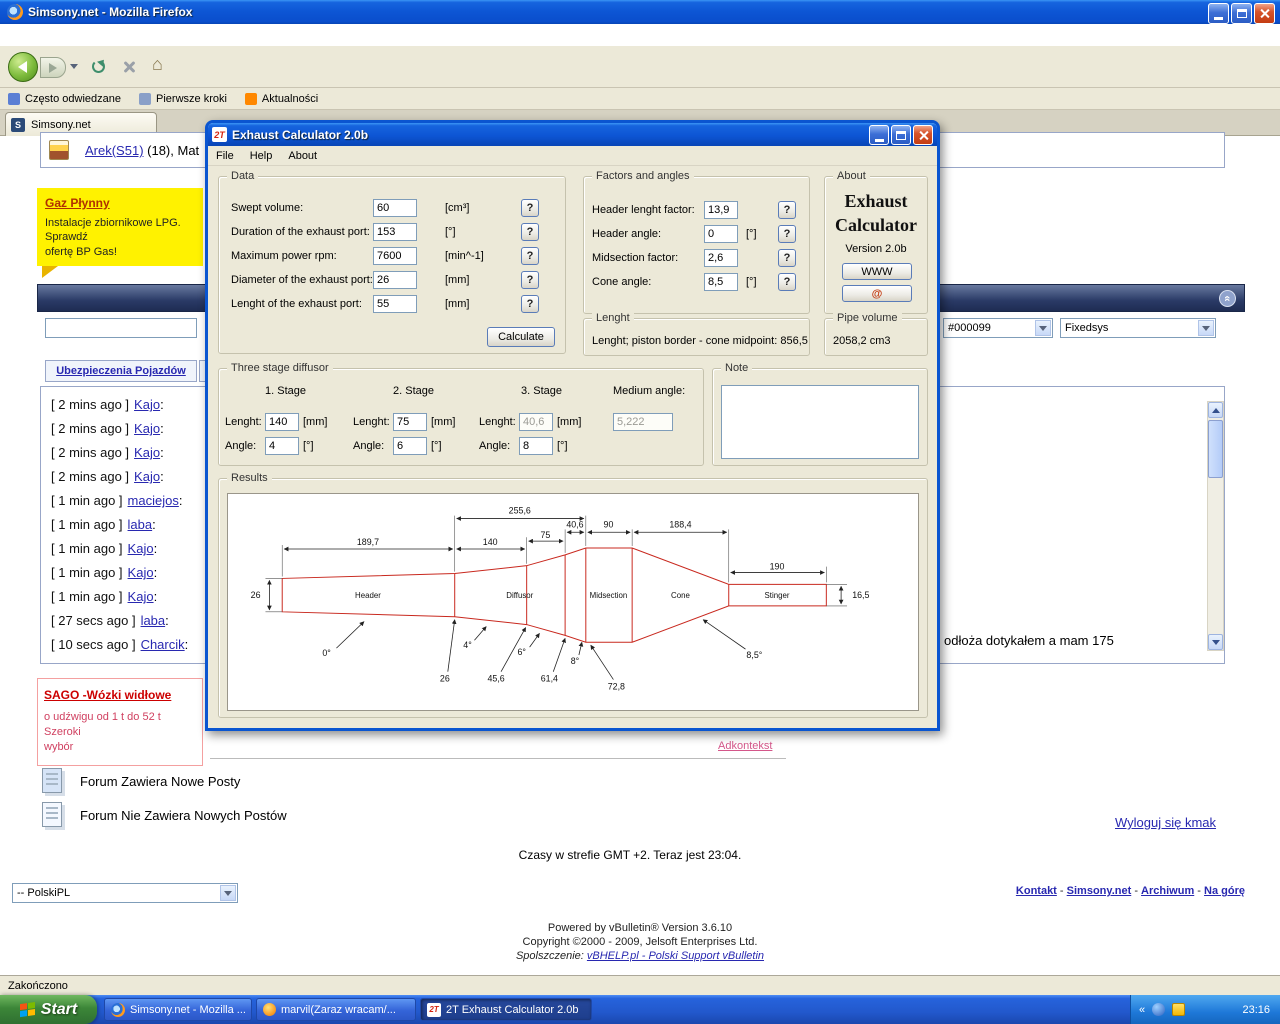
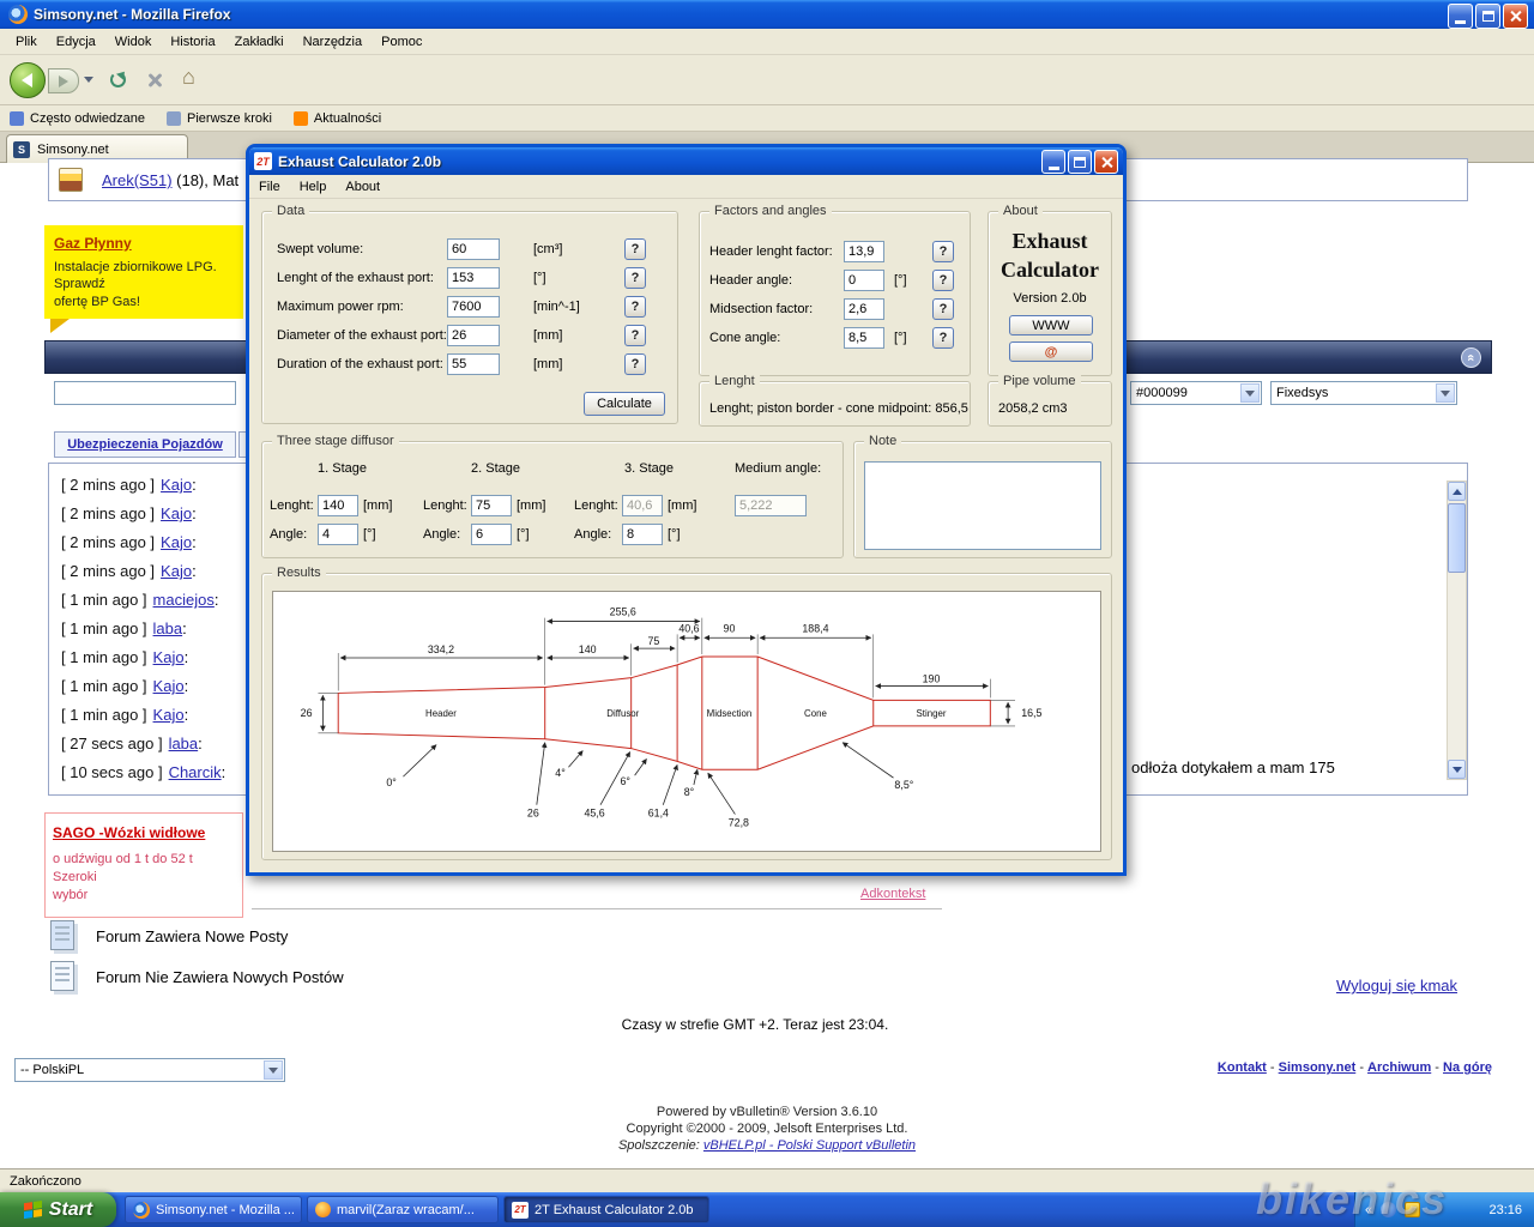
  Simsony.net - Mozilla Firefox
+ Plik
+ Edycja
+ Widok
+ Historia
+ Zakładki
+ Narzędzia
+ Pomoc
  ⌂
  Często odwiedzane
  Pierwsze kroki
  Aktualności
  S
  Simsony.net
  Arek(S51) (18), Mat
  Gaz Płynny
  Instalacje zbiornikowe LPG. Sprawdź
  ofertę BP Gas!
  #000099
  Fixedsys
  Ubezpieczenia Pojazdów
  [ 2 mins ago ] Kajo:
  [ 2 mins ago ] Kajo:
  [ 2 mins ago ] Kajo:
  [ 2 mins ago ] Kajo:
  [ 1 min ago ] maciejos:
  [ 1 min ago ] laba:
  [ 1 min ago ] Kajo:
  [ 1 min ago ] Kajo:
  [ 1 min ago ] Kajo:
  [ 27 secs ago ] laba:
  [ 10 secs ago ] Charcik:
  odłoża dotykałem a mam 175
  SAGO -Wózki widłowe
  o udźwigu od 1 t do 52 t Szeroki
  wybór
  Adkontekst
  Forum Zawiera Nowe Posty
  Forum Nie Zawiera Nowych Postów
  Wyloguj się kmak
  Czasy w strefie GMT +2. Teraz jest 23:04.
  -- PolskiPL
  Kontakt - Simsony.net - Archiwum - Na górę
  Powered by vBulletin® Version 3.6.10
  Copyright ©2000 - 2009, Jelsoft Enterprises Ltd.
  Spolszczenie: vBHELP.pl - Polski Support vBulletin
  2T
  Exhaust Calculator 2.0b
  File
  Help
  About
  Data
  Swept volume:
  60
  [cm³]
  ?
- Duration of the exhaust port:
+ Lenght of the exhaust port:
  153
  [°]
  ?
  Maximum power rpm:
  7600
  [min^-1]
  ?
  Diameter of the exhaust port:
  26
  [mm]
  ?
- Lenght of the exhaust port:
+ Duration of the exhaust port:
  55
  [mm]
  ?
  Calculate
  Factors and angles
  Header lenght factor:
  13,9
  ?
  Header angle:
  0
  [°]
  ?
  Midsection factor:
  2,6
  ?
  Cone angle:
  8,5
  [°]
  ?
  About
  Exhaust
  Calculator
  Version 2.0b
  WWW
  @
  Lenght
  Lenght; piston border - cone midpoint: 856,5
  Pipe volume
  2058,2 cm3
  Three stage diffusor
  1. Stage
  2. Stage
  3. Stage
  Medium angle:
  Lenght:
  140
  [mm]
  Lenght:
  75
  [mm]
  Lenght:
  40,6
  [mm]
  5,222
  Angle:
  4
  [°]
  Angle:
  6
  [°]
  Angle:
  8
  [°]
  Note
  Results
- 189,7
+ 334,2
  255,6
  140
  75
  40,6
  90
  188,4
  190
  26
  16,5
  Header
  Diffusor
  Midsection
  Cone
  Stinger
  0°
  4°
  6°
  8°
  8,5°
  26
  45,6
  61,4
  72,8
  Zakończono
  Start
  Simsony.net - Mozilla ...
  marvil(Zaraz wracam/...
  2T
  2T Exhaust Calculator 2.0b
  «
  23:16
+ bikenics
